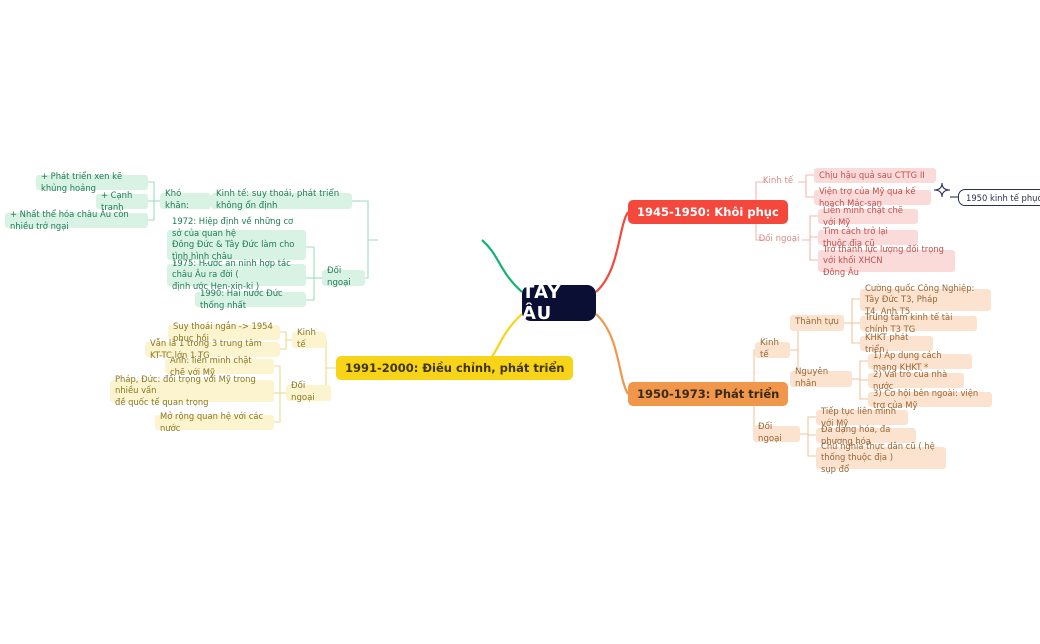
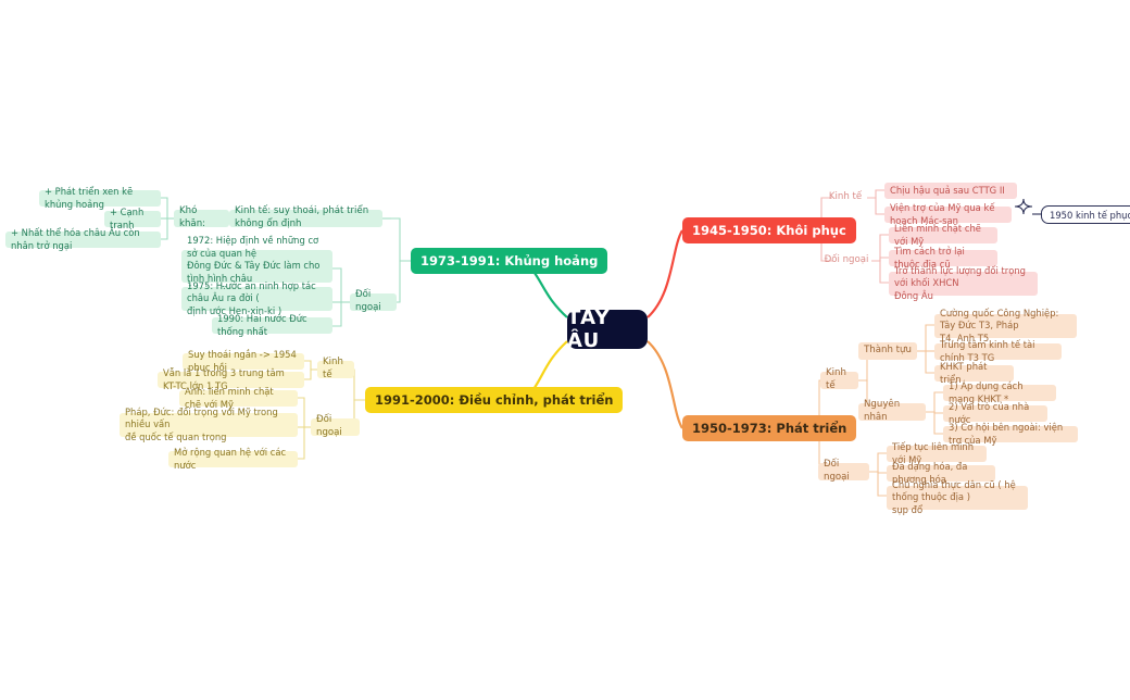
  TÂY ÂU
  1945-1950: Khôi phục
  Kinh tế
  Đối ngoại
  Chịu hậu quả sau CTTG II
  Viện trợ của Mỹ qua kế hoạch Mác-san
  Liên minh chặt chẽ với Mỹ
  Tìm cách trở lại thuộc địa cũ
  Trở thành lực lượng đối trọng với khối XHCN
  Đông Âu
  1950 kinh tế phụ
  1950-1973: Phát triển
  Kinh tế
  Đối ngoại
  Thành tựu
  Nguyên nhân
  Cường quốc Công Nghiệp: Tây Đức T3, Pháp
  T4, Anh T5
  Trung tâm kinh tế tài chính T3 TG
  KHKT phát triển
  1) Áp dụng cách mạng KHKT *
  2) Vai trò của nhà nước
  3) Cơ hội bên ngoài: viện trợ của Mỹ
  Tiếp tục liên minh với Mỹ
  Đa dạng hóa, đa phương hóa
  Chủ nghĩa thực dân cũ ( hệ thống thuộc địa )
  sụp đổ
+ 1973-1991: Khủng hoảng
  Khó khăn:
  Kinh tế: suy thoái, phát triển không ổn định
  + Phát triển xen kẽ khủng hoảng
  + Cạnh tranh
- + Nhất thể hóa châu Âu còn nhiều trở ngại
+ + Nhất thể hóa châu Âu còn nhân trở ngại
  Đối ngoại
  1972: Hiệp định về những cơ sở của quan hệ
  Đông Đức & Tây Đức làm cho tình hình châu
  1975: H.ước an ninh hợp tác châu Âu ra đời (
  định ước Hen-xin-ki )
  1990: Hai nước Đức thống nhất
  1991-2000: Điều chỉnh, phát triển
  Kinh tế
  Đối ngoại
  Suy thoái ngắn -> 1954 phục hồi
  Vẫn là 1 trong 3 trung tâm KT-TC lớn 1 TG
  Anh: liên minh chặt chẽ với Mỹ
  Pháp, Đức: đối trọng với Mỹ trong nhiều vấn
  đề quốc tế quan trọng
  Mở rộng quan hệ với các nước
